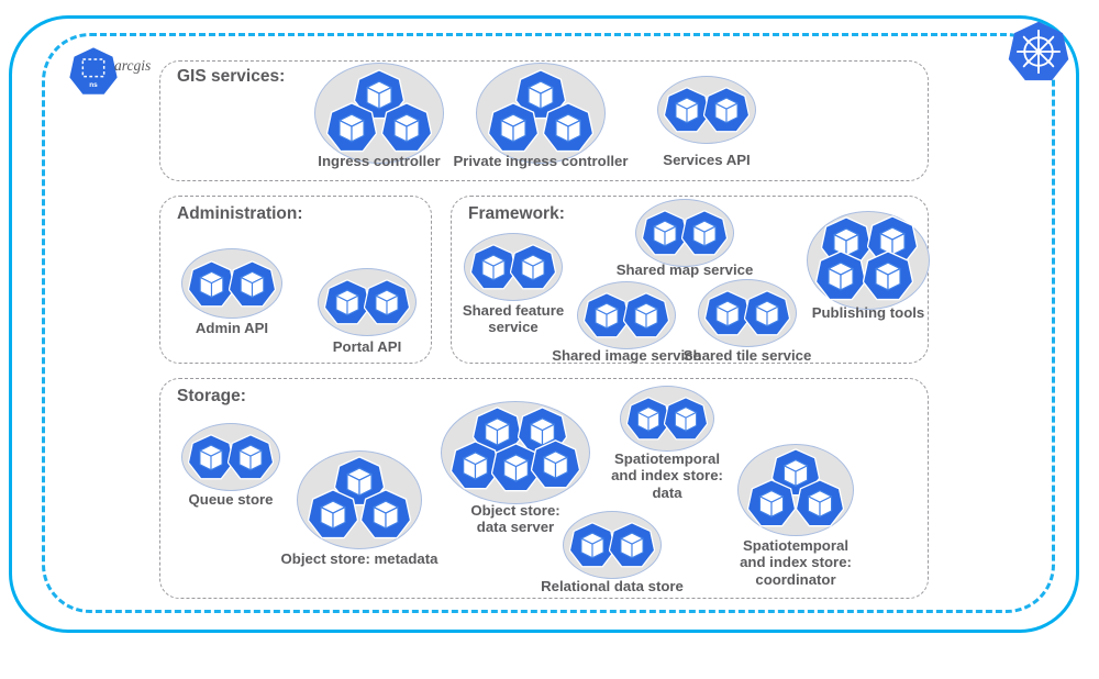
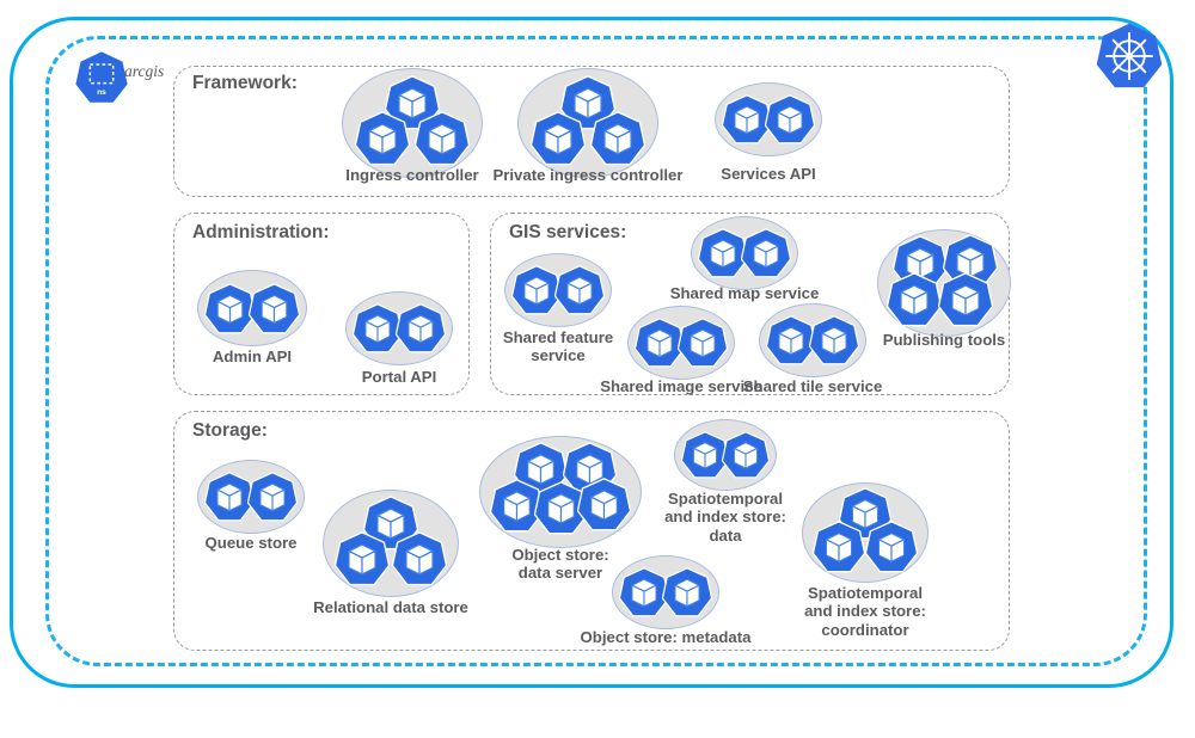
  arcgis
- GIS services:
+ Framework:
  Administration:
- Framework:
+ GIS services:
  Storage:
  Ingress controller
  Private ingress controller
  Services API
  Admin API
  Portal API
  Shared feature
  service
  Shared map service
  Shared image service
  Shared tile service
  Publishing tools
  Queue store
- Object store: metadata
+ Relational data store
  Object store:
  data server
  Spatiotemporal
  and index store:
  data
- Relational data store
+ Object store: metadata
  Spatiotemporal
  and index store:
  coordinator
